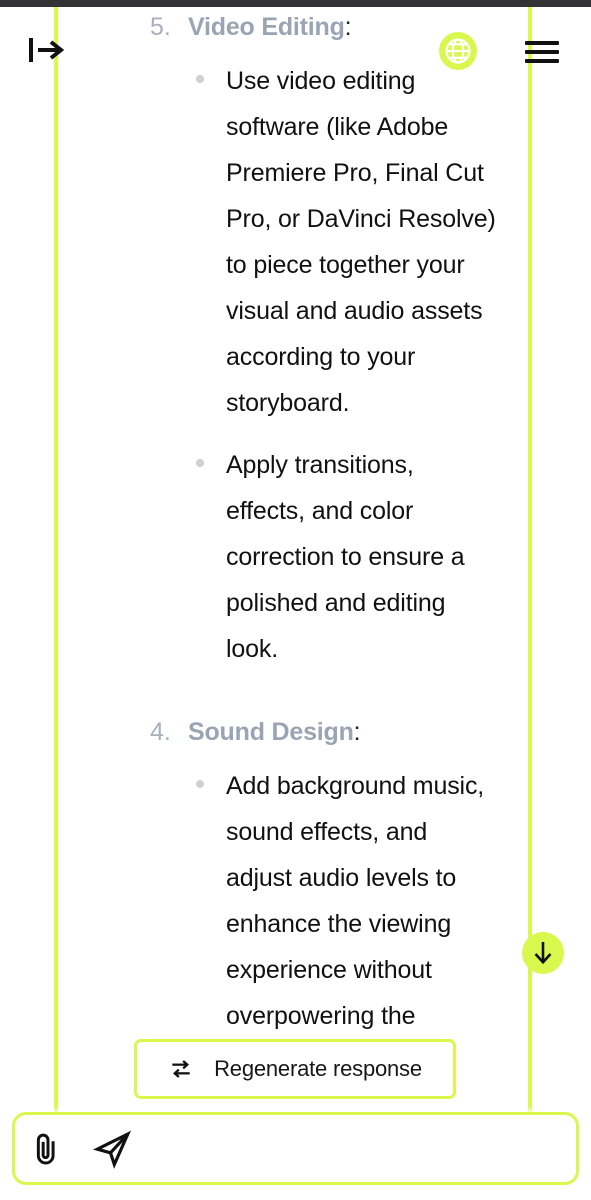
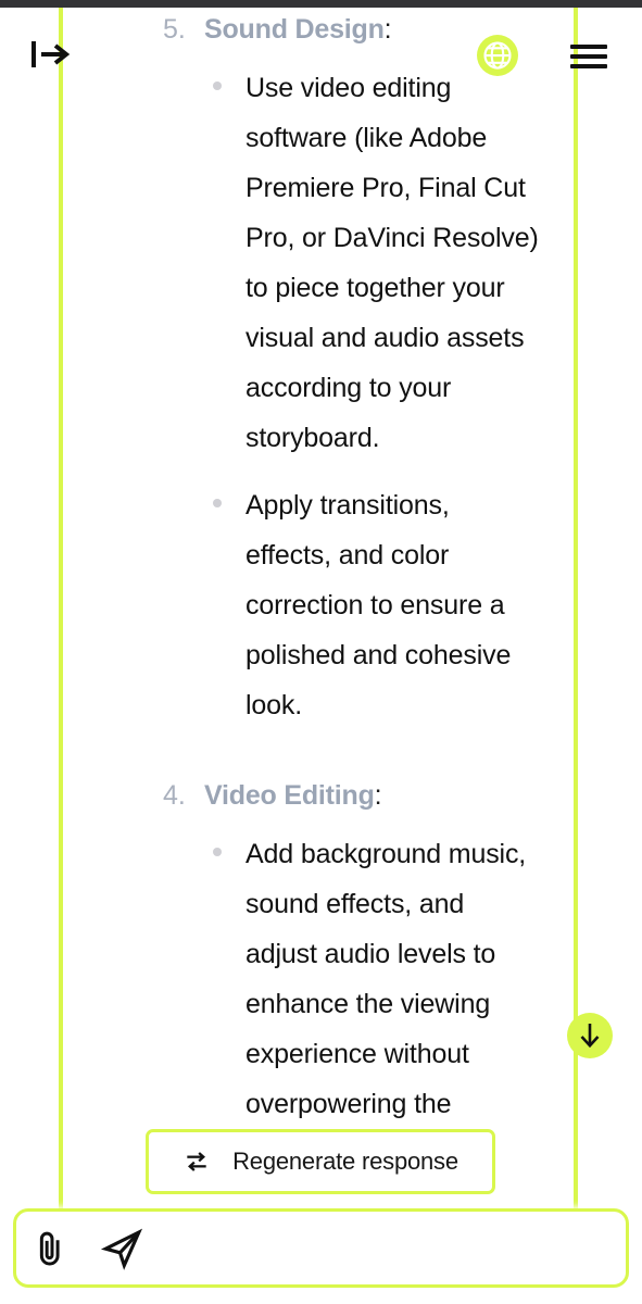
  5.
- Video Editing:
+ Sound Design:
  Use video editing software (like Adobe Premiere Pro, Final Cut Pro, or DaVinci Resolve) to piece together your visual and audio assets according to your storyboard.
- Apply transitions, effects, and color correction to ensure a polished and editing look.
+ Apply transitions, effects, and color correction to ensure a polished and cohesive look.
  4.
- Sound Design:
+ Video Editing:
  Add background music, sound effects, and adjust audio levels to enhance the viewing experience without overpowering the
  Regenerate response
